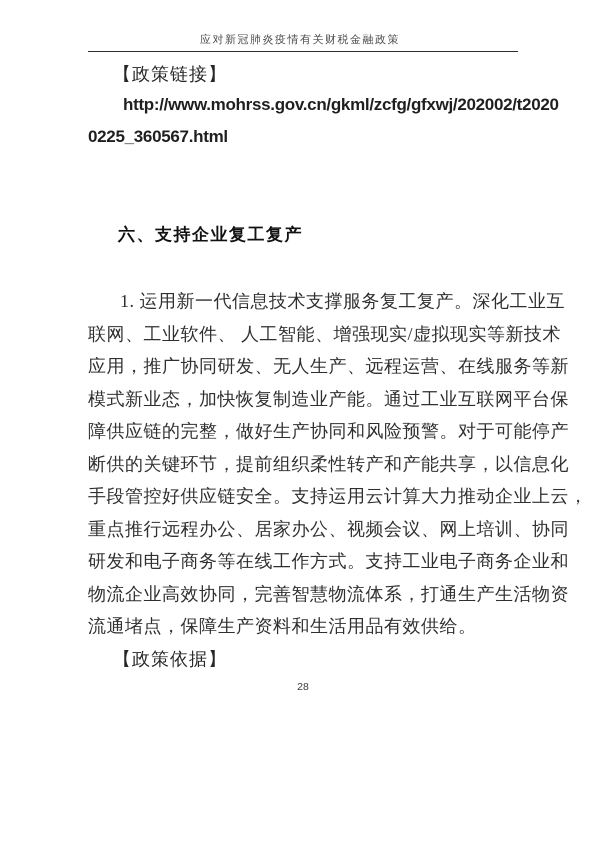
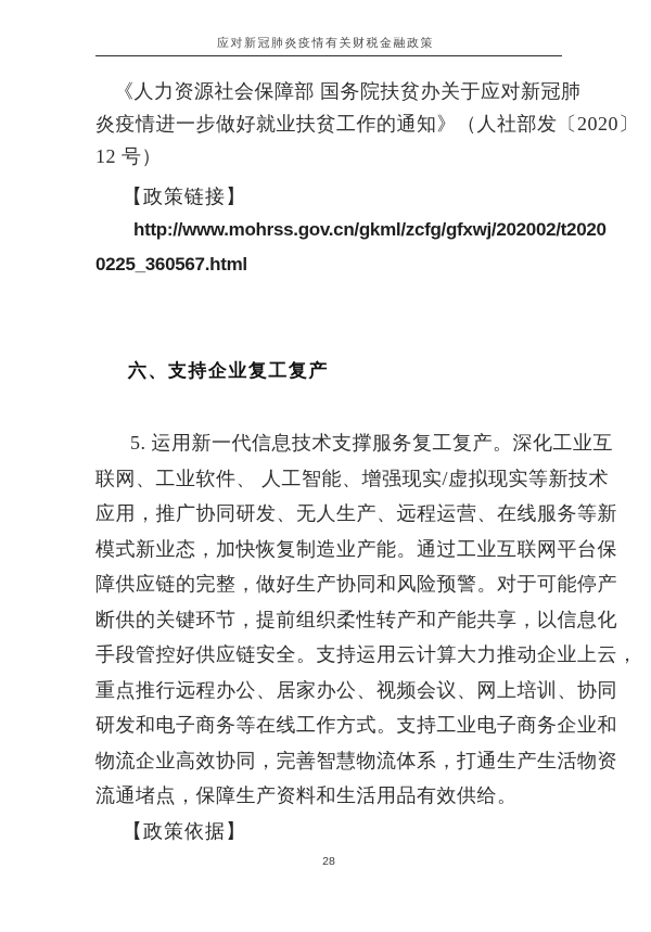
  应对新冠肺炎疫情有关财税金融政策
+ 《人力资源社会保障部 国务院扶贫办关于应对新冠肺
+ 炎疫情进一步做好就业扶贫工作的通知》（人社部发〔2020〕
+ 12 号）
  【政策链接】
  http://www.mohrss.gov.cn/gkml/zcfg/gfxwj/202002/t2020
  0225_360567.html
  六、支持企业复工复产
- 1. 运用新一代信息技术支撑服务复工复产。深化工业互
+ 5. 运用新一代信息技术支撑服务复工复产。深化工业互
  联网、工业软件、 人工智能、增强现实/虚拟现实等新技术
  应用，推广协同研发、无人生产、远程运营、在线服务等新
  模式新业态，加快恢复制造业产能。通过工业互联网平台保
  障供应链的完整，做好生产协同和风险预警。对于可能停产
  断供的关键环节，提前组织柔性转产和产能共享，以信息化
  手段管控好供应链安全。支持运用云计算大力推动企业上云，
  重点推行远程办公、居家办公、视频会议、网上培训、协同
  研发和电子商务等在线工作方式。支持工业电子商务企业和
  物流企业高效协同，完善智慧物流体系，打通生产生活物资
  流通堵点，保障生产资料和生活用品有效供给。
  【政策依据】
  28
